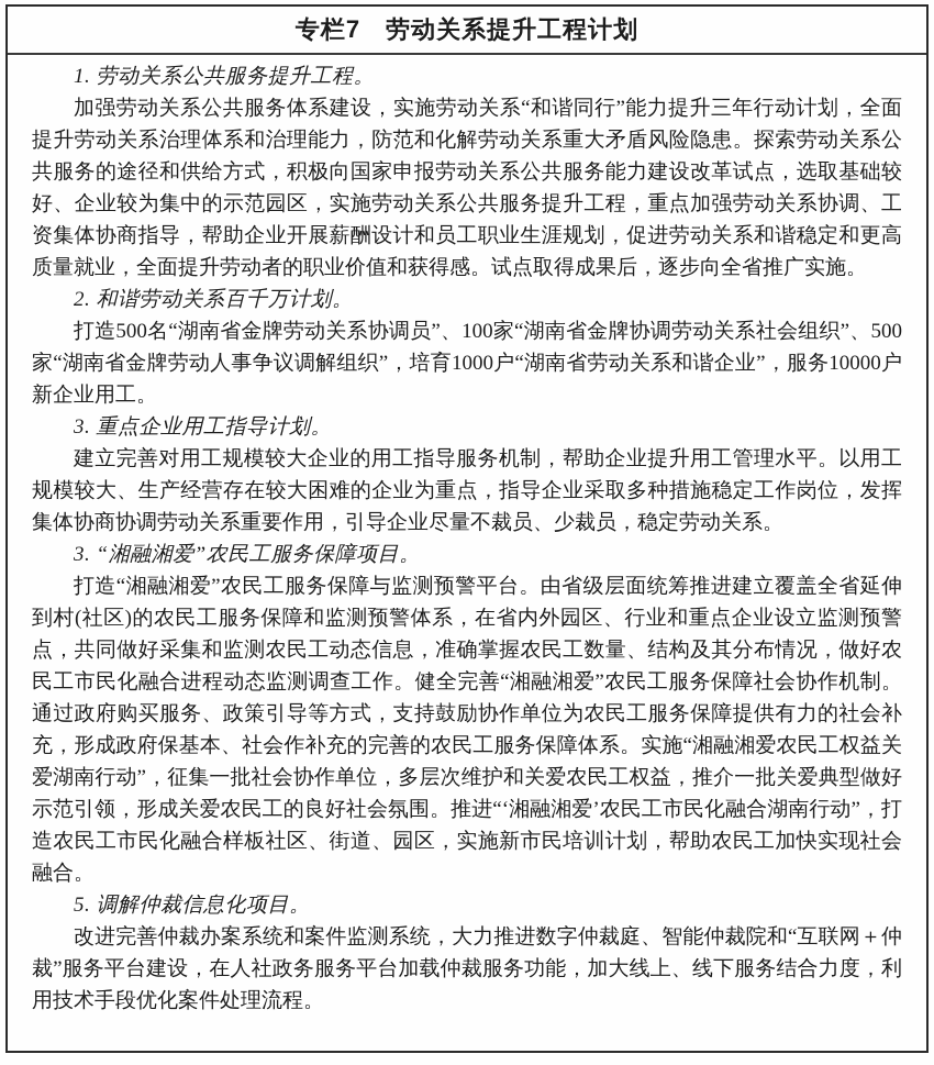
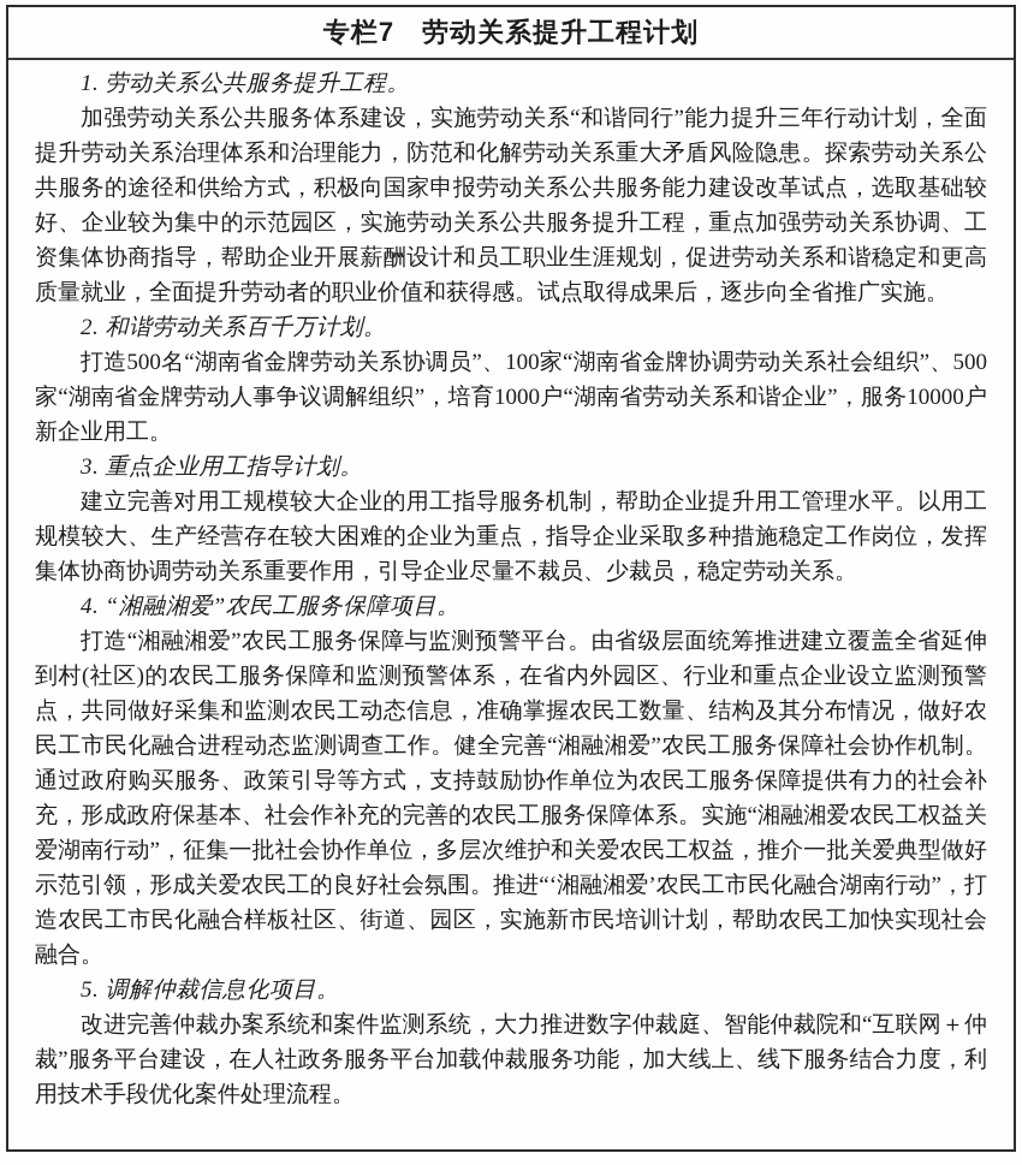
  专栏7 劳动关系提升工程计划
  1. 劳动关系公共服务提升工程。
  加强劳动关系公共服务体系建设，实施劳动关系“和谐同行”能力提升三年行动计划，全面提升劳动关系治理体系和治理能力，防范和化解劳动关系重大矛盾风险隐患。探索劳动关系公共服务的途径和供给方式，积极向国家申报劳动关系公共服务能力建设改革试点，选取基础较好、企业较为集中的示范园区，实施劳动关系公共服务提升工程，重点加强劳动关系协调、工资集体协商指导，帮助企业开展薪酬设计和员工职业生涯规划，促进劳动关系和谐稳定和更高质量就业，全面提升劳动者的职业价值和获得感。试点取得成果后，逐步向全省推广实施。
  2. 和谐劳动关系百千万计划。
  打造500名“湖南省金牌劳动关系协调员”、100家“湖南省金牌协调劳动关系社会组织”、500家“湖南省金牌劳动人事争议调解组织”，培育1000户“湖南省劳动关系和谐企业”，服务10000户新企业用工。
  3. 重点企业用工指导计划。
  建立完善对用工规模较大企业的用工指导服务机制，帮助企业提升用工管理水平。以用工规模较大、生产经营存在较大困难的企业为重点，指导企业采取多种措施稳定工作岗位，发挥集体协商协调劳动关系重要作用，引导企业尽量不裁员、少裁员，稳定劳动关系。
- 3. “湘融湘爱”农民工服务保障项目。
+ 4. “湘融湘爱”农民工服务保障项目。
  打造“湘融湘爱”农民工服务保障与监测预警平台。由省级层面统筹推进建立覆盖全省延伸到村(社区)的农民工服务保障和监测预警体系，在省内外园区、行业和重点企业设立监测预警点，共同做好采集和监测农民工动态信息，准确掌握农民工数量、结构及其分布情况，做好农民工市民化融合进程动态监测调查工作。健全完善“湘融湘爱”农民工服务保障社会协作机制。通过政府购买服务、政策引导等方式，支持鼓励协作单位为农民工服务保障提供有力的社会补充，形成政府保基本、社会作补充的完善的农民工服务保障体系。实施“湘融湘爱农民工权益关爱湖南行动”，征集一批社会协作单位，多层次维护和关爱农民工权益，推介一批关爱典型做好示范引领，形成关爱农民工的良好社会氛围。推进“‘湘融湘爱’农民工市民化融合湖南行动”，打造农民工市民化融合样板社区、街道、园区，实施新市民培训计划，帮助农民工加快实现社会融合。
  5. 调解仲裁信息化项目。
  改进完善仲裁办案系统和案件监测系统，大力推进数字仲裁庭、智能仲裁院和“互联网＋仲裁”服务平台建设，在人社政务服务平台加载仲裁服务功能，加大线上、线下服务结合力度，利用技术手段优化案件处理流程。
